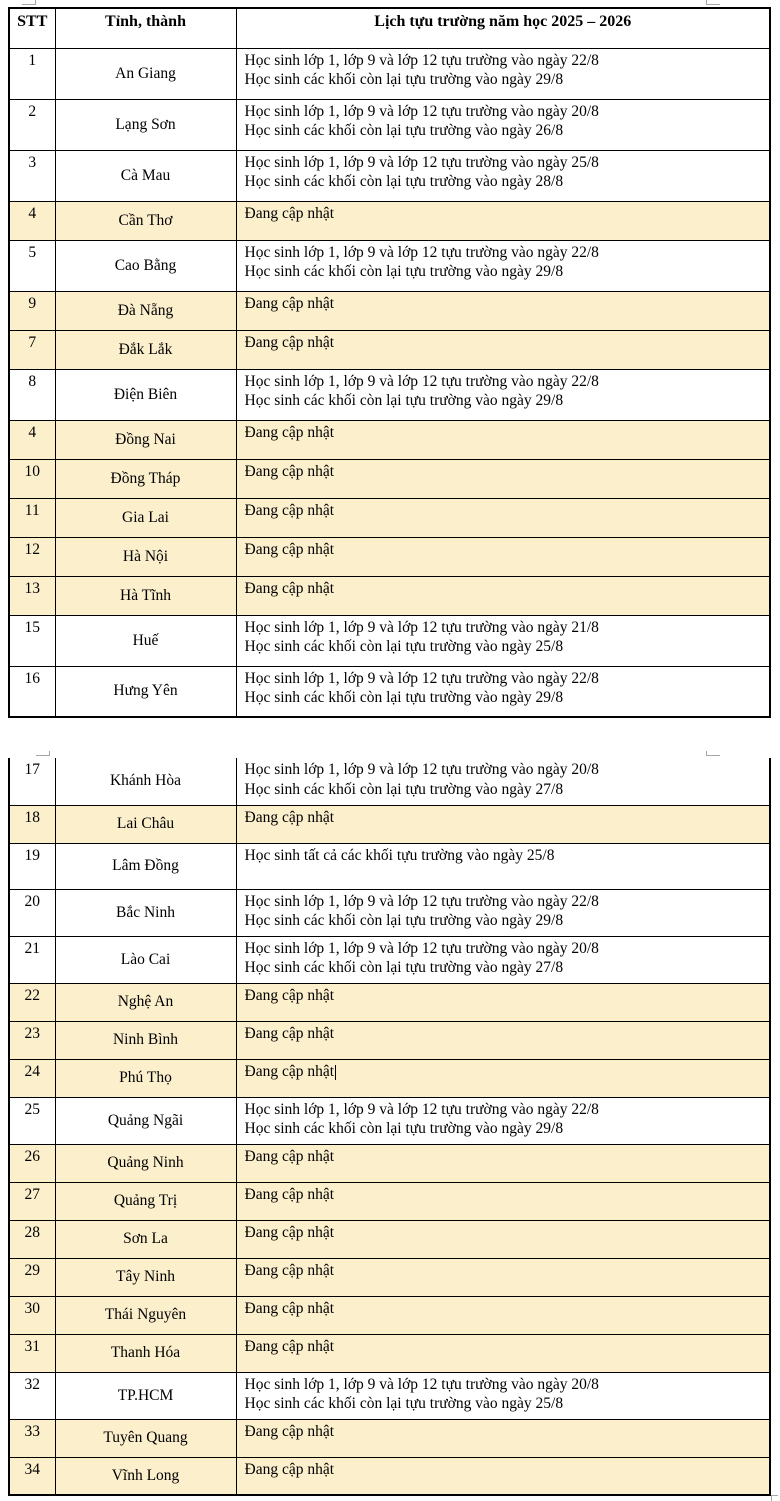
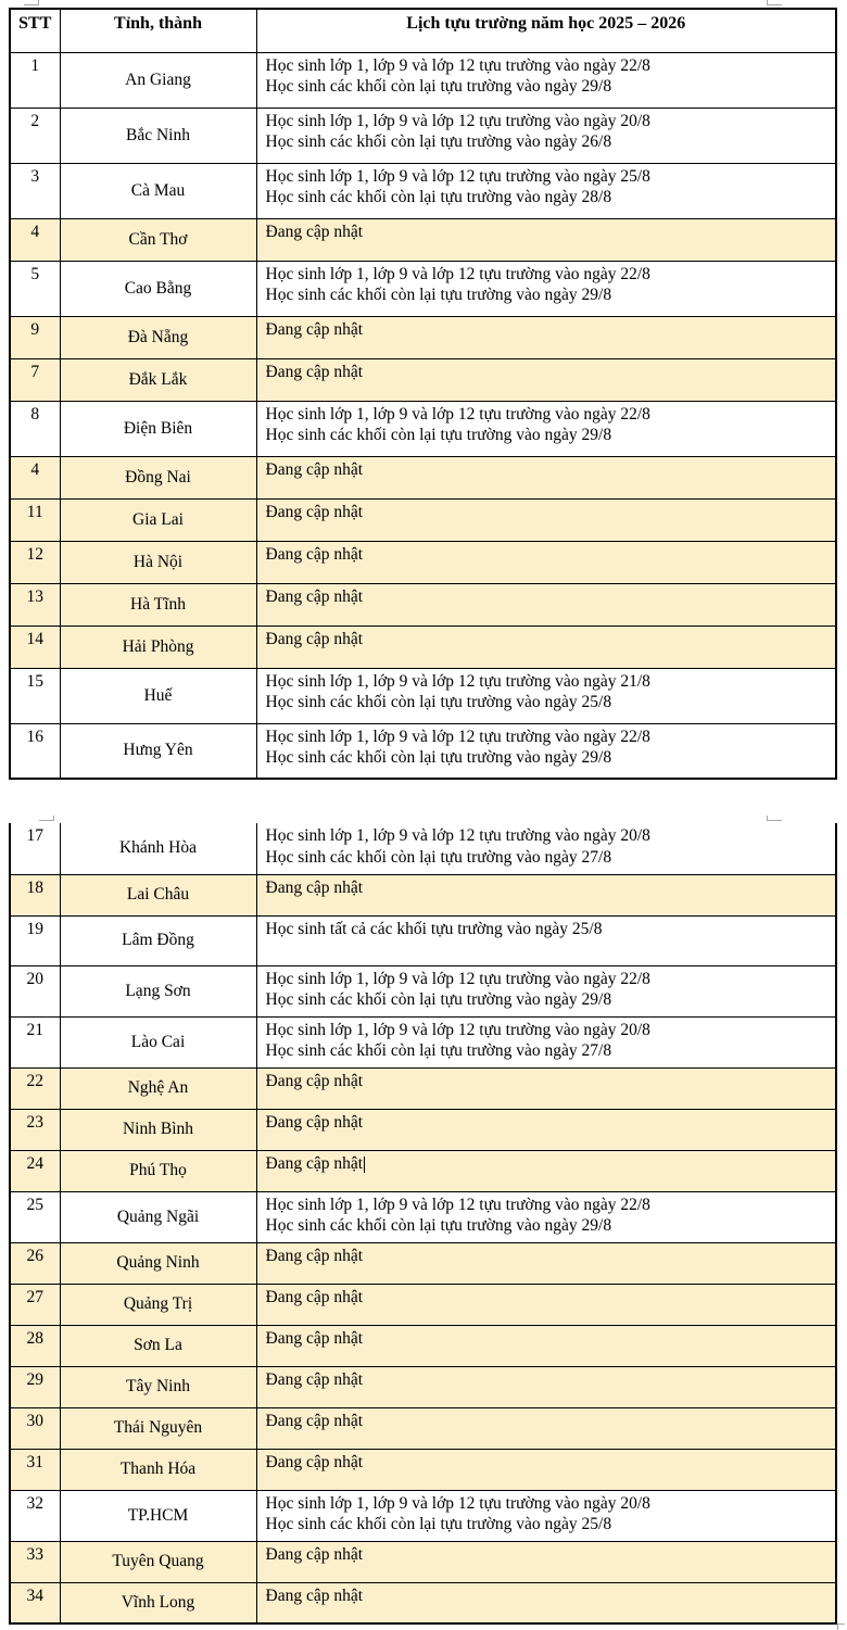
  STT	Tỉnh, thành	Lịch tựu trường năm học 2025 – 2026
  1	An Giang	Học sinh lớp 1, lớp 9 và lớp 12 tựu trường vào ngày 22/8Học sinh các khối còn lại tựu trường vào ngày 29/8
- 2	Lạng Sơn	Học sinh lớp 1, lớp 9 và lớp 12 tựu trường vào ngày 20/8Học sinh các khối còn lại tựu trường vào ngày 26/8
+ 2	Bắc Ninh	Học sinh lớp 1, lớp 9 và lớp 12 tựu trường vào ngày 20/8Học sinh các khối còn lại tựu trường vào ngày 26/8
  3	Cà Mau	Học sinh lớp 1, lớp 9 và lớp 12 tựu trường vào ngày 25/8Học sinh các khối còn lại tựu trường vào ngày 28/8
  4	Cần Thơ	Đang cập nhật
  5	Cao Bằng	Học sinh lớp 1, lớp 9 và lớp 12 tựu trường vào ngày 22/8Học sinh các khối còn lại tựu trường vào ngày 29/8
  9	Đà Nẵng	Đang cập nhật
  7	Đắk Lắk	Đang cập nhật
  8	Điện Biên	Học sinh lớp 1, lớp 9 và lớp 12 tựu trường vào ngày 22/8Học sinh các khối còn lại tựu trường vào ngày 29/8
  4	Đồng Nai	Đang cập nhật
- 10	Đồng Tháp	Đang cập nhật
  11	Gia Lai	Đang cập nhật
  12	Hà Nội	Đang cập nhật
  13	Hà Tĩnh	Đang cập nhật
+ 14	Hải Phòng	Đang cập nhật
  15	Huế	Học sinh lớp 1, lớp 9 và lớp 12 tựu trường vào ngày 21/8Học sinh các khối còn lại tựu trường vào ngày 25/8
  16	Hưng Yên	Học sinh lớp 1, lớp 9 và lớp 12 tựu trường vào ngày 22/8Học sinh các khối còn lại tựu trường vào ngày 29/8
  17	Khánh Hòa	Học sinh lớp 1, lớp 9 và lớp 12 tựu trường vào ngày 20/8Học sinh các khối còn lại tựu trường vào ngày 27/8
  18	Lai Châu	Đang cập nhật
  19	Lâm Đồng	Học sinh tất cả các khối tựu trường vào ngày 25/8
- 20	Bắc Ninh	Học sinh lớp 1, lớp 9 và lớp 12 tựu trường vào ngày 22/8Học sinh các khối còn lại tựu trường vào ngày 29/8
+ 20	Lạng Sơn	Học sinh lớp 1, lớp 9 và lớp 12 tựu trường vào ngày 22/8Học sinh các khối còn lại tựu trường vào ngày 29/8
  21	Lào Cai	Học sinh lớp 1, lớp 9 và lớp 12 tựu trường vào ngày 20/8Học sinh các khối còn lại tựu trường vào ngày 27/8
  22	Nghệ An	Đang cập nhật
  23	Ninh Bình	Đang cập nhật
  24	Phú Thọ	Đang cập nhật
  25	Quảng Ngãi	Học sinh lớp 1, lớp 9 và lớp 12 tựu trường vào ngày 22/8Học sinh các khối còn lại tựu trường vào ngày 29/8
  26	Quảng Ninh	Đang cập nhật
  27	Quảng Trị	Đang cập nhật
  28	Sơn La	Đang cập nhật
  29	Tây Ninh	Đang cập nhật
  30	Thái Nguyên	Đang cập nhật
  31	Thanh Hóa	Đang cập nhật
  32	TP.HCM	Học sinh lớp 1, lớp 9 và lớp 12 tựu trường vào ngày 20/8Học sinh các khối còn lại tựu trường vào ngày 25/8
  33	Tuyên Quang	Đang cập nhật
  34	Vĩnh Long	Đang cập nhật
